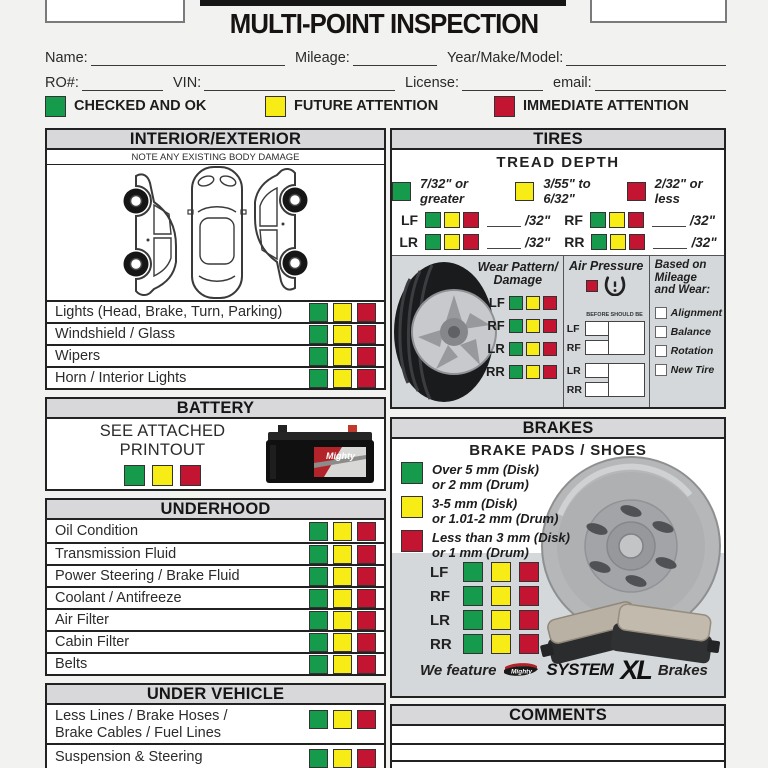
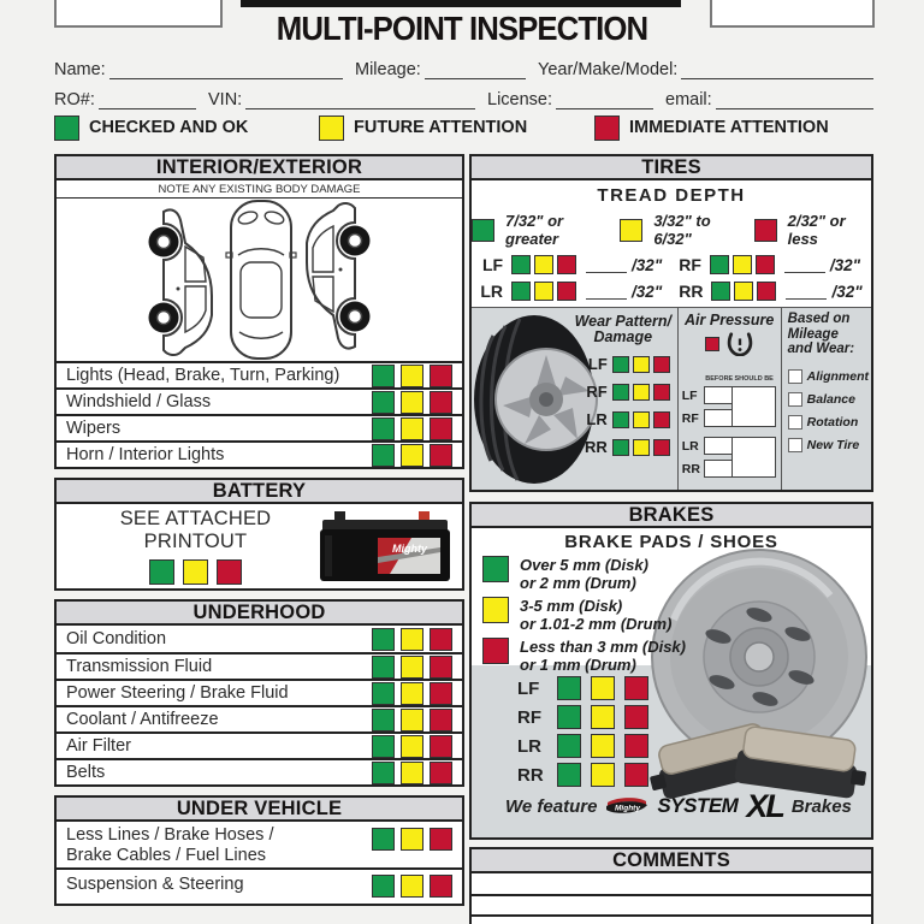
  MULTI-POINT INSPECTION
  Name:
  Mileage:
  Year/Make/Model:
  RO#:
  VIN:
  License:
  email:
  CHECKED AND OK
  FUTURE ATTENTION
  IMMEDIATE ATTENTION
  INTERIOR/EXTERIOR
  NOTE ANY EXISTING BODY DAMAGE
  Lights (Head, Brake, Turn, Parking)
  Windshield / Glass
  Wipers
  Horn / Interior Lights
  BATTERY
  SEE ATTACHED PRINTOUT
  Mighty
  UNDERHOOD
  Oil Condition
  Transmission Fluid
  Power Steering / Brake Fluid
  Coolant / Antifreeze
  Air Filter
- Cabin Filter
  Belts
  UNDER VEHICLE
  Less Lines / Brake Hoses /
  Brake Cables / Fuel Lines
  Suspension & Steering
  TIRES
  TREAD DEPTH
  7/32" or greater
- 3/55" to 6/32"
+ 3/32" to 6/32"
  2/32" or less
  LF
  /32"
  RF
  /32"
  LR
  /32"
  RR
  /32"
  Wear Pattern/
  Damage
  LF
  RF
  LR
  RR
  Air Pressure
  LF
  RF
  LR
  RR
  Based on
  Mileage
  and Wear:
  Alignment
  Balance
  Rotation
  New Tire
  BRAKES
  BRAKE PADS / SHOES
  Over 5 mm (Disk)
  or 2 mm (Drum)
  3-5 mm (Disk)
  or 1.01-2 mm (Drum)
  Less than 3 mm (Disk)
  or 1 mm (Drum)
  LF
  RF
  LR
  RR
  We feature
  SYSTEM
  XL
  Brakes
  COMMENTS
